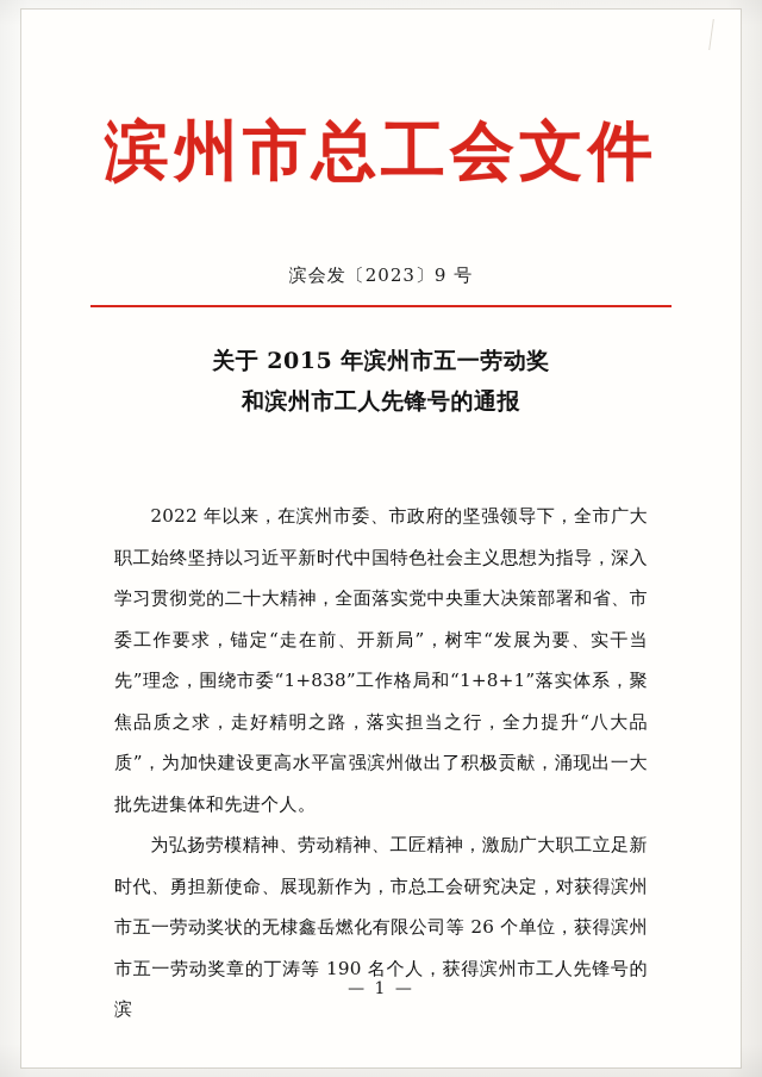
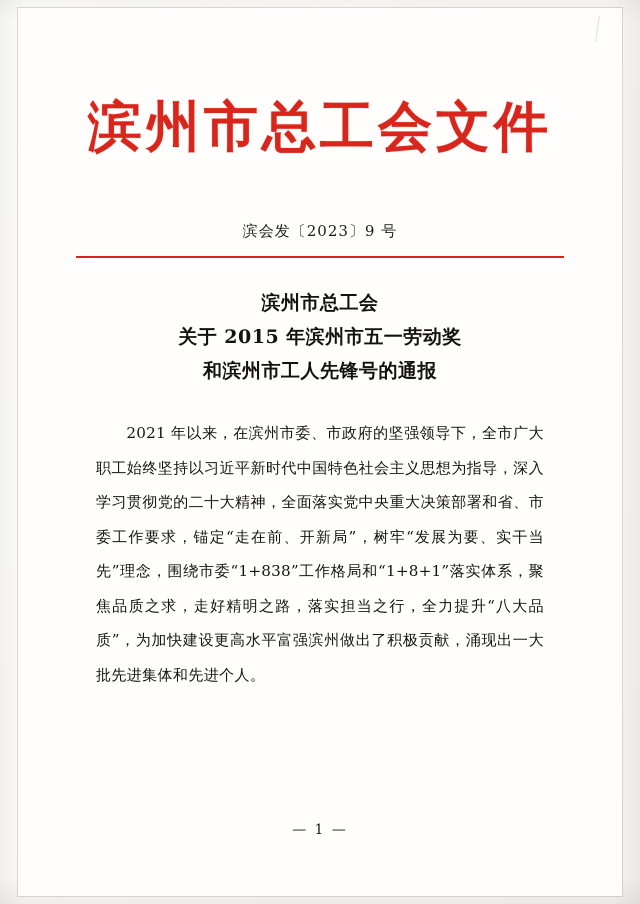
  滨州市总工会文件
  滨会发〔2023〕9 号
+ 滨州市总工会
  关于 2015 年滨州市五一劳动奖
  和滨州市工人先锋号的通报
- 2022 年以来，在滨州市委、市政府的坚强领导下，全市广大职工始终坚持以习近平新时代中国特色社会主义思想为指导，深入学习贯彻党的二十大精神，全面落实党中央重大决策部署和省、市委工作要求，锚定“走在前、开新局”，树牢“发展为要、实干当先”理念，围绕市委“1+838”工作格局和“1+8+1”落实体系，聚焦品质之求，走好精明之路，落实担当之行，全力提升“八大品质”，为加快建设更高水平富强滨州做出了积极贡献，涌现出一大批先进集体和先进个人。
+ 2021 年以来，在滨州市委、市政府的坚强领导下，全市广大职工始终坚持以习近平新时代中国特色社会主义思想为指导，深入学习贯彻党的二十大精神，全面落实党中央重大决策部署和省、市委工作要求，锚定“走在前、开新局”，树牢“发展为要、实干当先”理念，围绕市委“1+838”工作格局和“1+8+1”落实体系，聚焦品质之求，走好精明之路，落实担当之行，全力提升“八大品质”，为加快建设更高水平富强滨州做出了积极贡献，涌现出一大批先进集体和先进个人。
- 为弘扬劳模精神、劳动精神、工匠精神，激励广大职工立足新时代、勇担新使命、展现新作为，市总工会研究决定，对获得滨州市五一劳动奖状的无棣鑫岳燃化有限公司等 26 个单位，获得滨州市五一劳动奖章的丁涛等 190 名个人，获得滨州市工人先锋号的滨
  — 1 —
